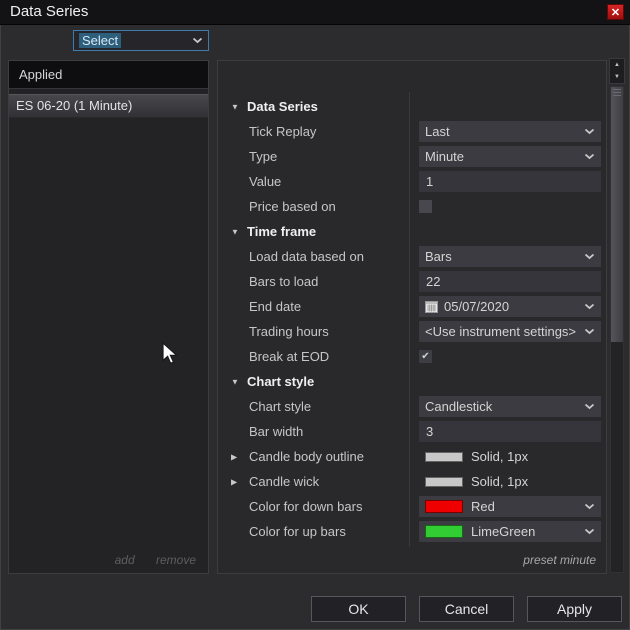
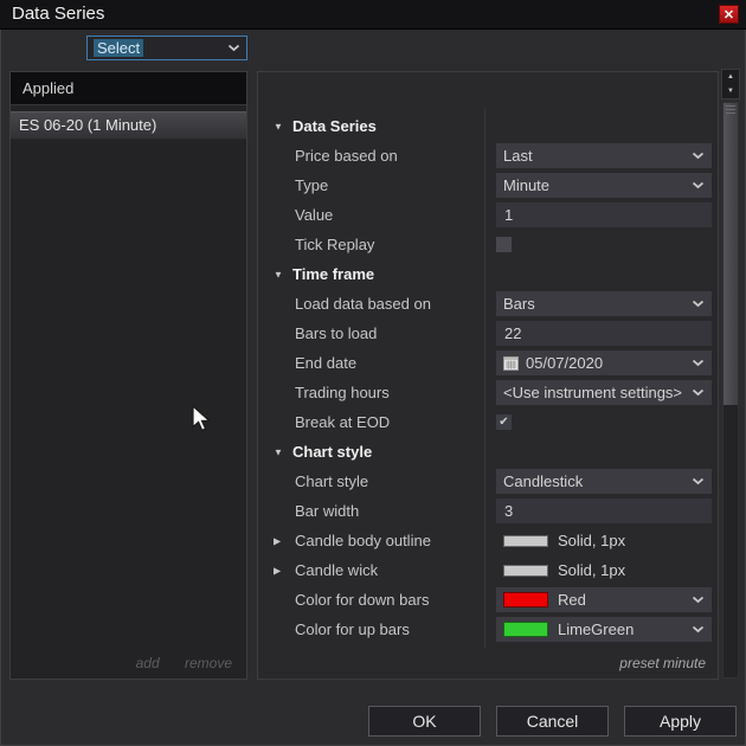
  Data Series
  ✕
  Select
  Applied
  ES 06-20 (1 Minute)
  add remove
  ▼
  Data Series
- Tick Replay
+ Price based on
  Last
  Type
  Minute
  Value
  1
- Price based on
+ Tick Replay
  ▼
  Time frame
  Load data based on
  Bars
  Bars to load
  22
  End date
  05/07/2020
  Trading hours
  <Use instrument settings>
  Break at EOD
  ✔
  ▼
  Chart style
  Chart style
  Candlestick
  Bar width
  3
  ▶
  Candle body outline
  Solid, 1px
  ▶
  Candle wick
  Solid, 1px
  Color for down bars
  Red
  Color for up bars
  LimeGreen
  preset minute
  OK
  Cancel
  Apply
